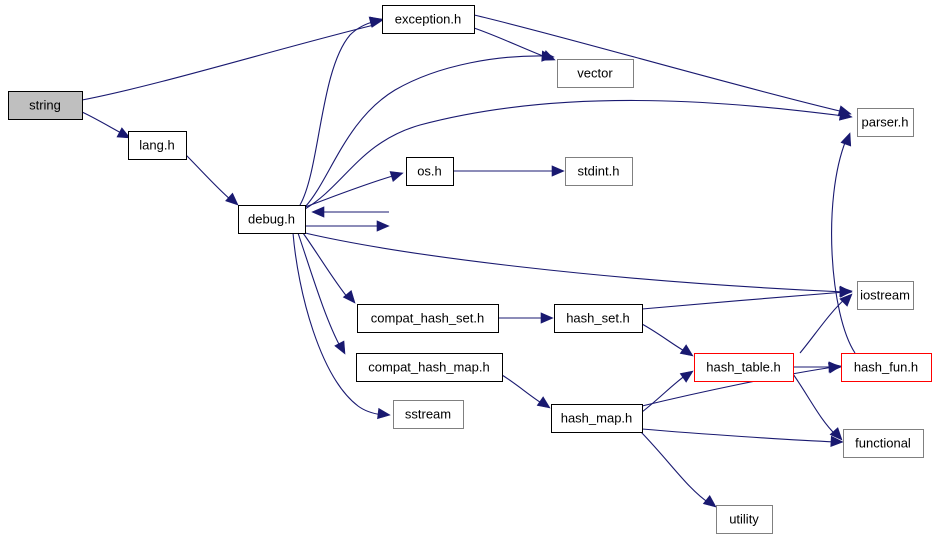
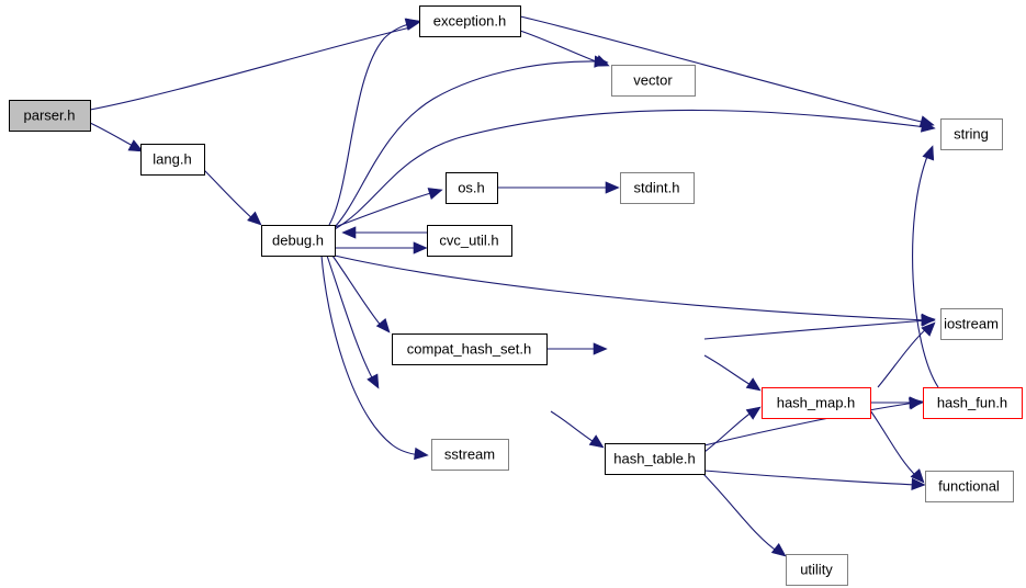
- string
+ parser.h
  exception.h
  vector
- parser.h
+ string
  lang.h
  os.h
  stdint.h
  debug.h
+ cvc_util.h
  iostream
  compat_hash_set.h
- hash_set.h
- compat_hash_map.h
- hash_table.h
+ hash_map.h
  hash_fun.h
  sstream
- hash_map.h
+ hash_table.h
  functional
  utility
